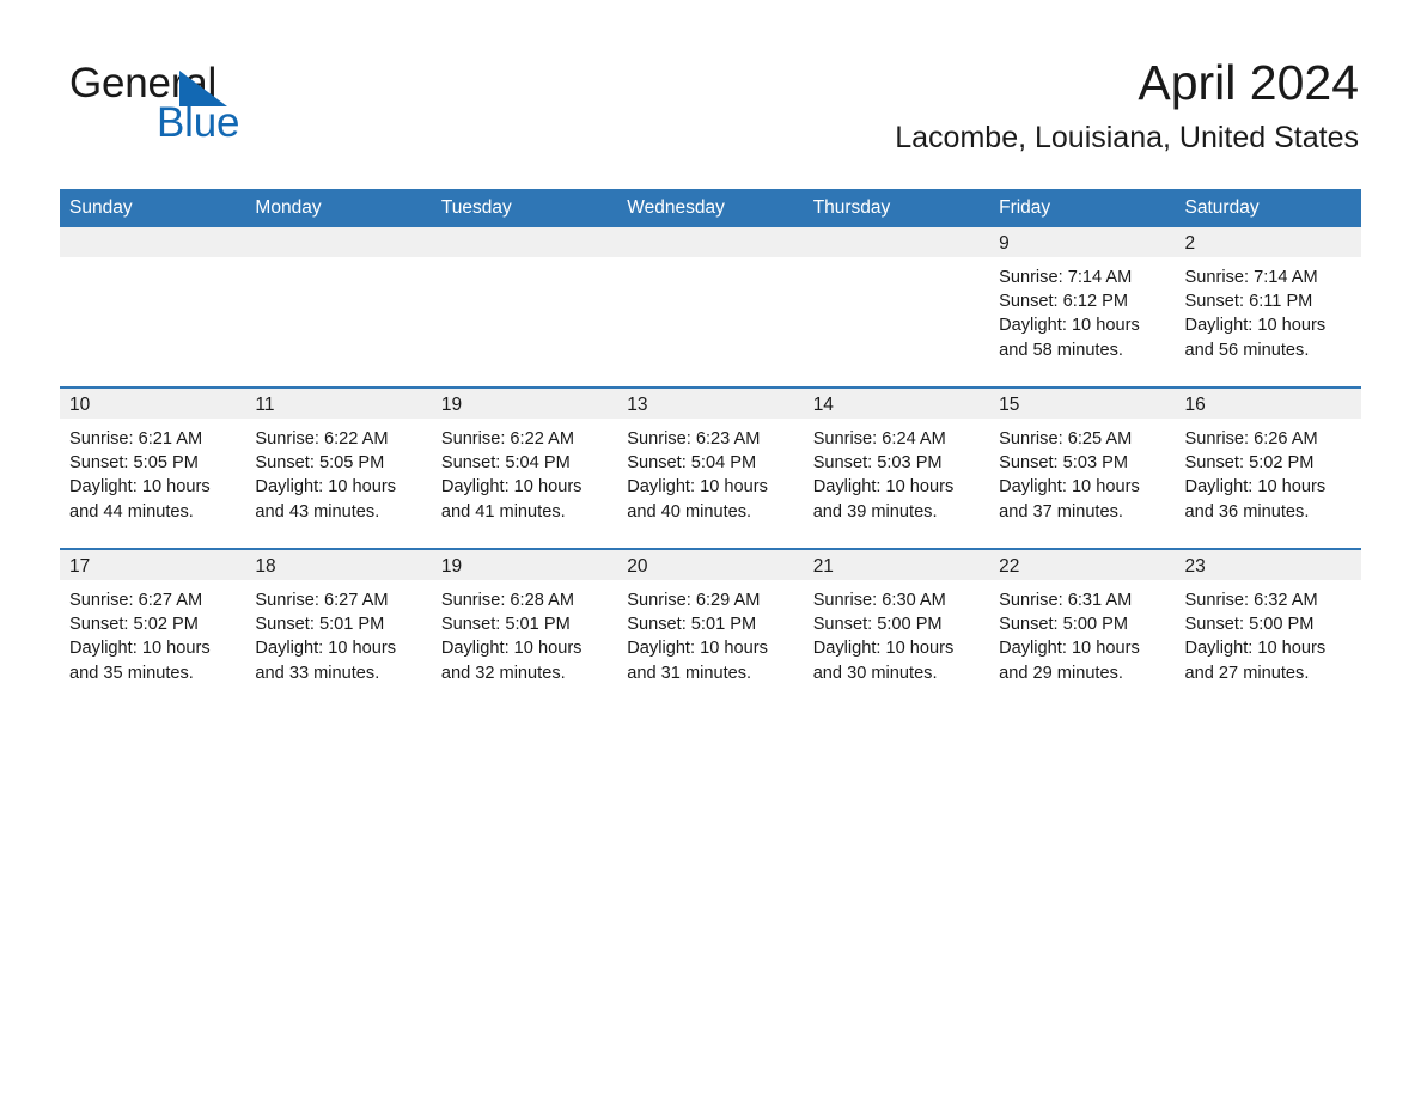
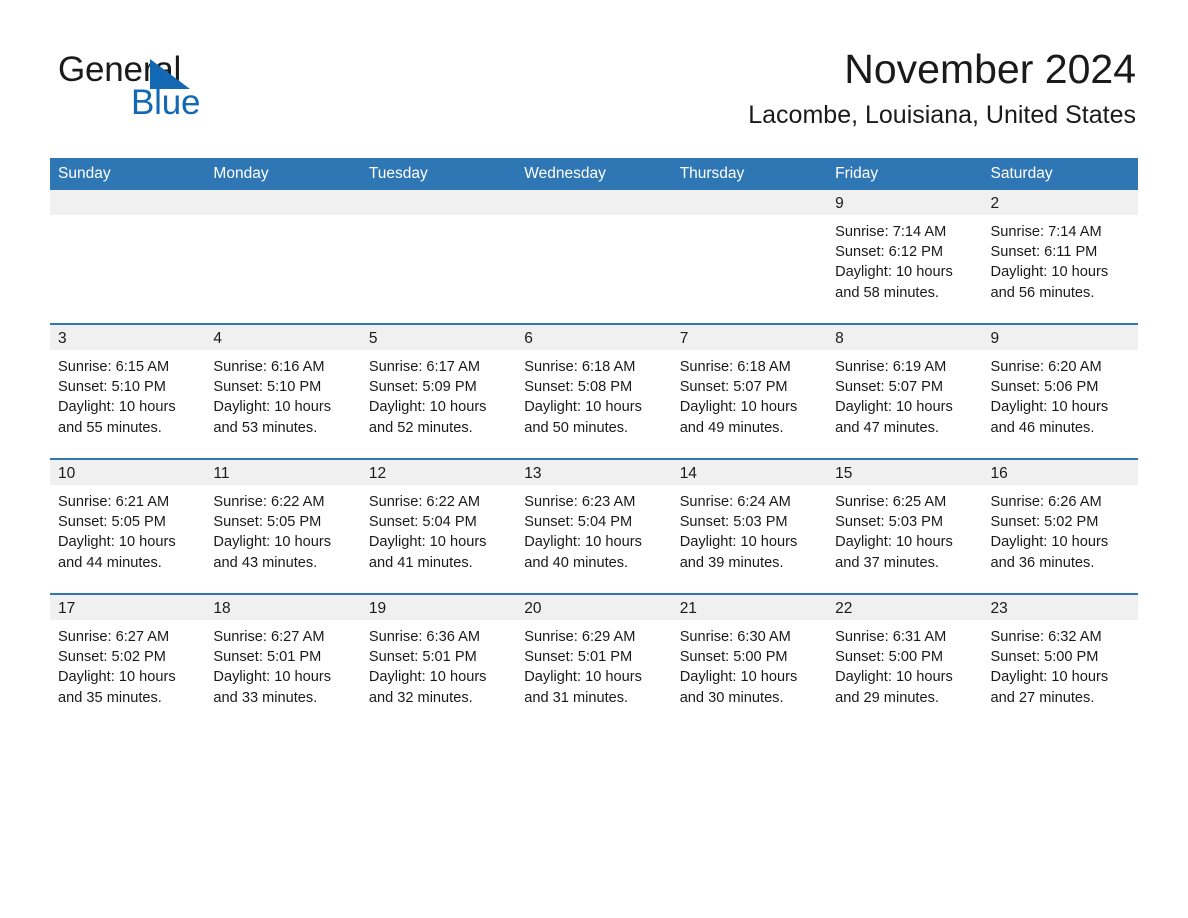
  General
  Blue
- April 2024
+ November 2024
  Lacombe, Louisiana, United States
  Sunday	Monday	Tuesday	Wednesday	Thursday	Friday	Saturday
  					9Sunrise: 7:14 AMSunset: 6:12 PMDaylight: 10 hoursand 58 minutes.	2Sunrise: 7:14 AMSunset: 6:11 PMDaylight: 10 hoursand 56 minutes.
+ 3Sunrise: 6:15 AMSunset: 5:10 PMDaylight: 10 hoursand 55 minutes.	4Sunrise: 6:16 AMSunset: 5:10 PMDaylight: 10 hoursand 53 minutes.	5Sunrise: 6:17 AMSunset: 5:09 PMDaylight: 10 hoursand 52 minutes.	6Sunrise: 6:18 AMSunset: 5:08 PMDaylight: 10 hoursand 50 minutes.	7Sunrise: 6:18 AMSunset: 5:07 PMDaylight: 10 hoursand 49 minutes.	8Sunrise: 6:19 AMSunset: 5:07 PMDaylight: 10 hoursand 47 minutes.	9Sunrise: 6:20 AMSunset: 5:06 PMDaylight: 10 hoursand 46 minutes.
- 10Sunrise: 6:21 AMSunset: 5:05 PMDaylight: 10 hoursand 44 minutes.	11Sunrise: 6:22 AMSunset: 5:05 PMDaylight: 10 hoursand 43 minutes.	19Sunrise: 6:22 AMSunset: 5:04 PMDaylight: 10 hoursand 41 minutes.	13Sunrise: 6:23 AMSunset: 5:04 PMDaylight: 10 hoursand 40 minutes.	14Sunrise: 6:24 AMSunset: 5:03 PMDaylight: 10 hoursand 39 minutes.	15Sunrise: 6:25 AMSunset: 5:03 PMDaylight: 10 hoursand 37 minutes.	16Sunrise: 6:26 AMSunset: 5:02 PMDaylight: 10 hoursand 36 minutes.
+ 10Sunrise: 6:21 AMSunset: 5:05 PMDaylight: 10 hoursand 44 minutes.	11Sunrise: 6:22 AMSunset: 5:05 PMDaylight: 10 hoursand 43 minutes.	12Sunrise: 6:22 AMSunset: 5:04 PMDaylight: 10 hoursand 41 minutes.	13Sunrise: 6:23 AMSunset: 5:04 PMDaylight: 10 hoursand 40 minutes.	14Sunrise: 6:24 AMSunset: 5:03 PMDaylight: 10 hoursand 39 minutes.	15Sunrise: 6:25 AMSunset: 5:03 PMDaylight: 10 hoursand 37 minutes.	16Sunrise: 6:26 AMSunset: 5:02 PMDaylight: 10 hoursand 36 minutes.
- 17Sunrise: 6:27 AMSunset: 5:02 PMDaylight: 10 hoursand 35 minutes.	18Sunrise: 6:27 AMSunset: 5:01 PMDaylight: 10 hoursand 33 minutes.	19Sunrise: 6:28 AMSunset: 5:01 PMDaylight: 10 hoursand 32 minutes.	20Sunrise: 6:29 AMSunset: 5:01 PMDaylight: 10 hoursand 31 minutes.	21Sunrise: 6:30 AMSunset: 5:00 PMDaylight: 10 hoursand 30 minutes.	22Sunrise: 6:31 AMSunset: 5:00 PMDaylight: 10 hoursand 29 minutes.	23Sunrise: 6:32 AMSunset: 5:00 PMDaylight: 10 hoursand 27 minutes.
+ 17Sunrise: 6:27 AMSunset: 5:02 PMDaylight: 10 hoursand 35 minutes.	18Sunrise: 6:27 AMSunset: 5:01 PMDaylight: 10 hoursand 33 minutes.	19Sunrise: 6:36 AMSunset: 5:01 PMDaylight: 10 hoursand 32 minutes.	20Sunrise: 6:29 AMSunset: 5:01 PMDaylight: 10 hoursand 31 minutes.	21Sunrise: 6:30 AMSunset: 5:00 PMDaylight: 10 hoursand 30 minutes.	22Sunrise: 6:31 AMSunset: 5:00 PMDaylight: 10 hoursand 29 minutes.	23Sunrise: 6:32 AMSunset: 5:00 PMDaylight: 10 hoursand 27 minutes.
